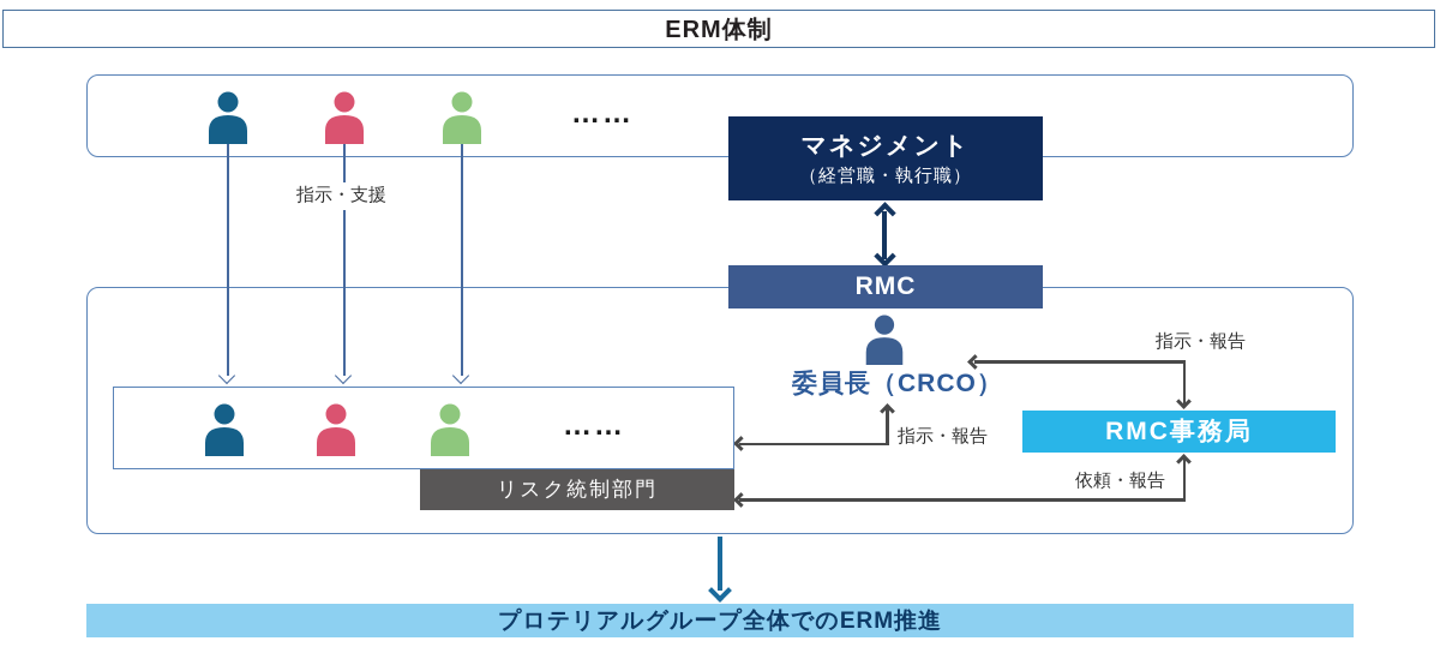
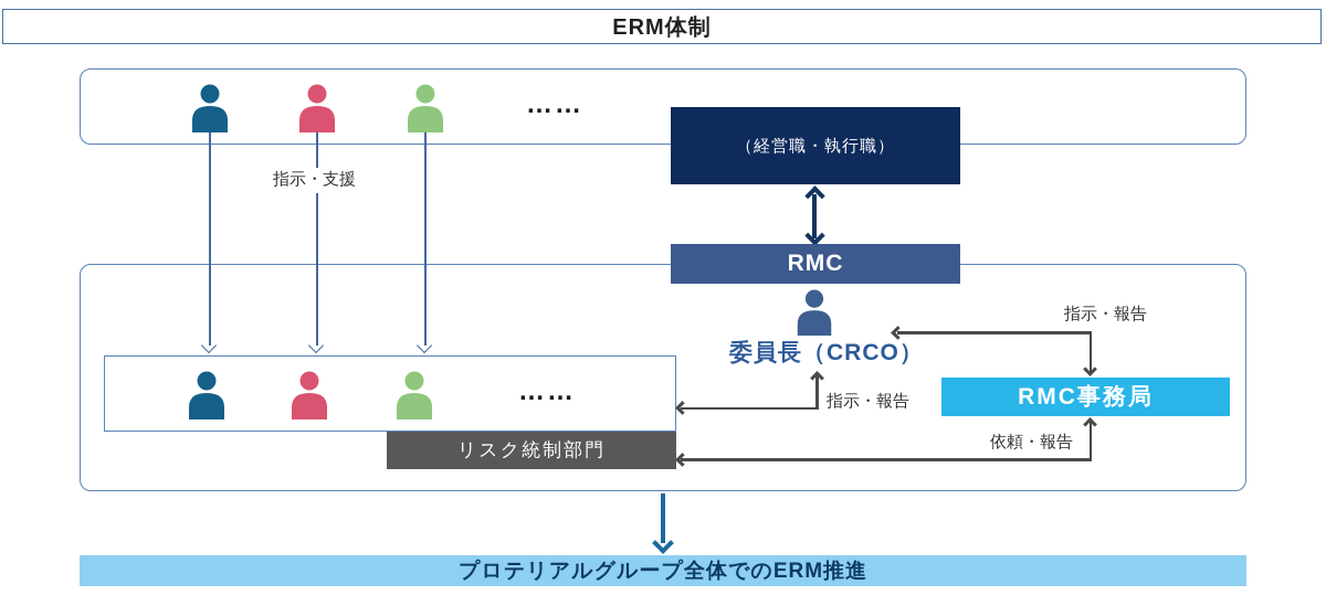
  ERM体制
  ……
  指示・支援
- マネジメント
  （経営職・執行職）
  RMC
  委員長（CRCO）
  ……
  リスク統制部門
  RMC事務局
  指示・報告
  指示・報告
  依頼・報告
  プロテリアルグループ全体でのERM推進
